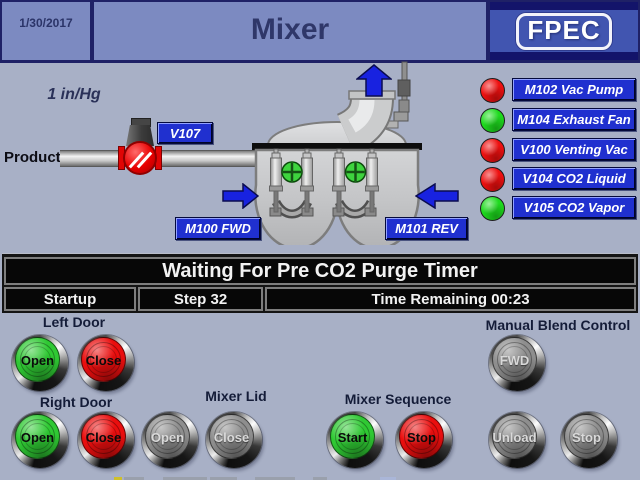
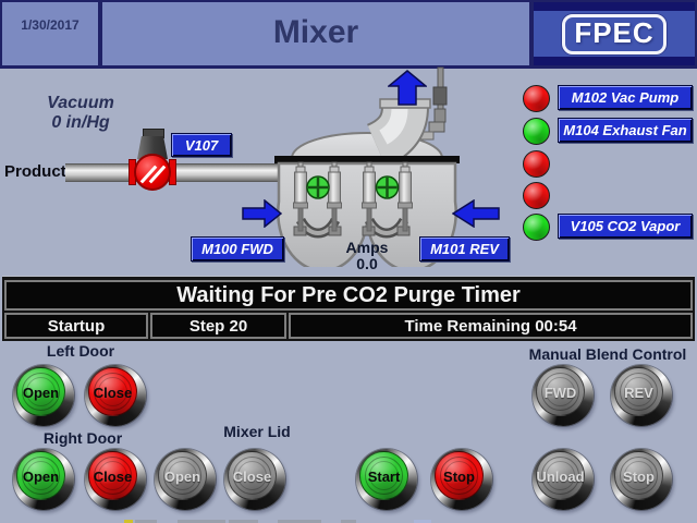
  1/30/2017
  Mixer
  FPEC
+ Vacuum
- 1 in/Hg
+ 0 in/Hg
  Product
  V107
  M100 FWD
  M101 REV
+ Amps
+ 0.0
  M102 Vac Pump
  M104 Exhaust Fan
- V100 Venting Vac
- V104 CO2 Liquid
  V105 CO2 Vapor
  Waiting For Pre CO2 Purge Timer
  Startup
- Step 32
+ Step 20
- Time Remaining 00:23
+ Time Remaining 00:54
  Left Door
  Right Door
  Mixer Lid
- Mixer Sequence
  Manual Blend Control
  Open
  Close
  FWD
+ REV
  Open
  Close
  Open
  Close
  Start
  Stop
  Unload
  Stop
